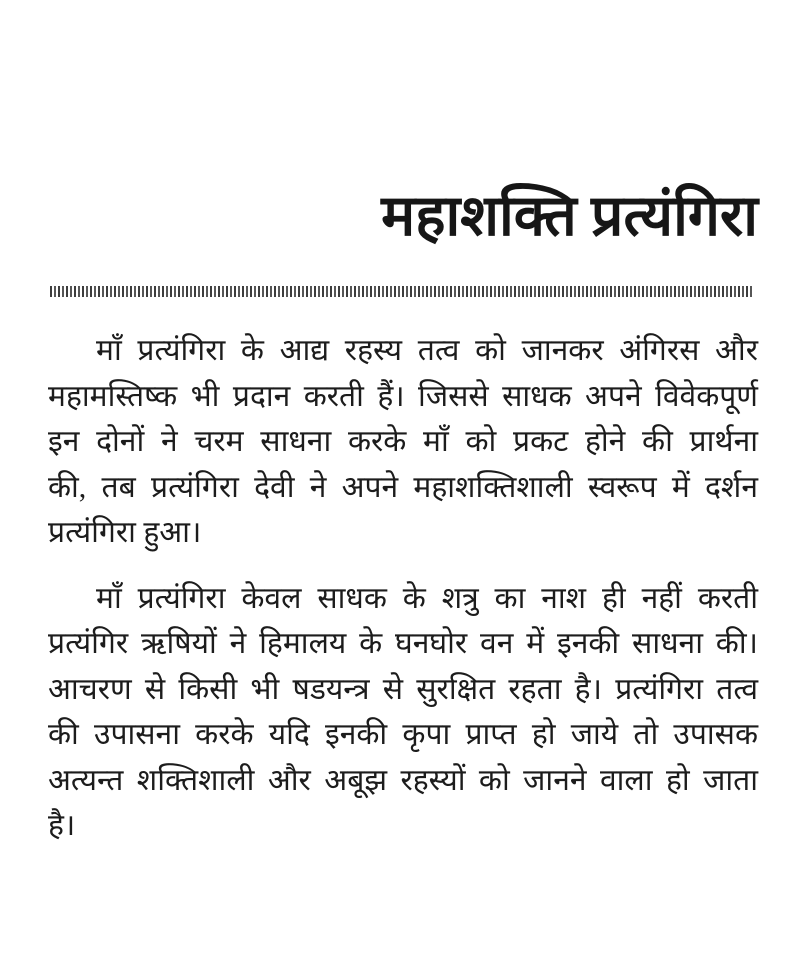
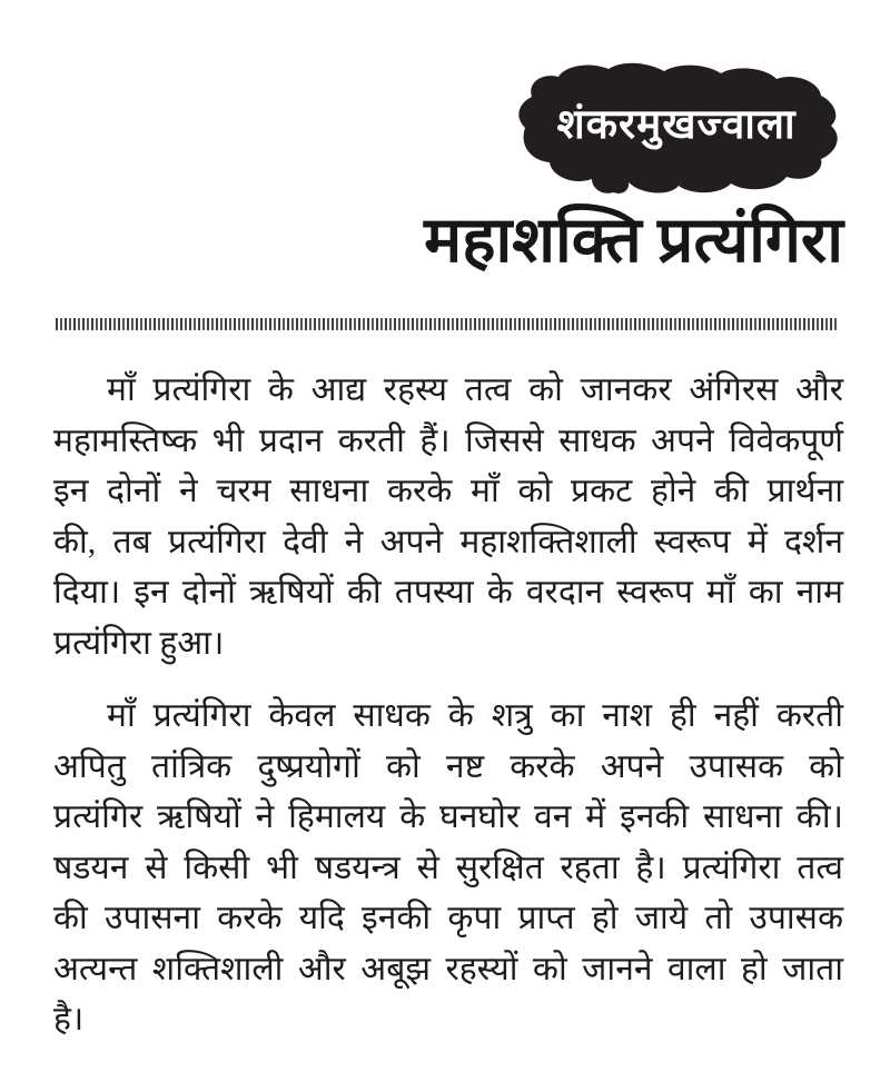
+ शंकरमुखज्वाला
  महाशक्ति प्रत्यंगिरा
  माँ प्रत्यंगिरा के आद्य रहस्य तत्व को जानकर अंगिरस और
  महामस्तिष्क भी प्रदान करती हैं। जिससे साधक अपने विवेकपूर्ण
  इन दोनों ने चरम साधना करके माँ को प्रकट होने की प्रार्थना
  की, तब प्रत्यंगिरा देवी ने अपने महाशक्तिशाली स्वरूप में दर्शन
+ दिया। इन दोनों ऋषियों की तपस्या के वरदान स्वरूप माँ का नाम
  प्रत्यंगिरा हुआ।
  माँ प्रत्यंगिरा केवल साधक के शत्रु का नाश ही नहीं करती
+ अपितु तांत्रिक दुष्प्रयोगों को नष्ट करके अपने उपासक को
  प्रत्यंगिर ऋषियों ने हिमालय के घनघोर वन में इनकी साधना की।
- आचरण से किसी भी षडयन्त्र से सुरक्षित रहता है। प्रत्यंगिरा तत्व
+ षडयन से किसी भी षडयन्त्र से सुरक्षित रहता है। प्रत्यंगिरा तत्व
  की उपासना करके यदि इनकी कृपा प्राप्त हो जाये तो उपासक
  अत्यन्त शक्तिशाली और अबूझ रहस्यों को जानने वाला हो जाता
  है।
